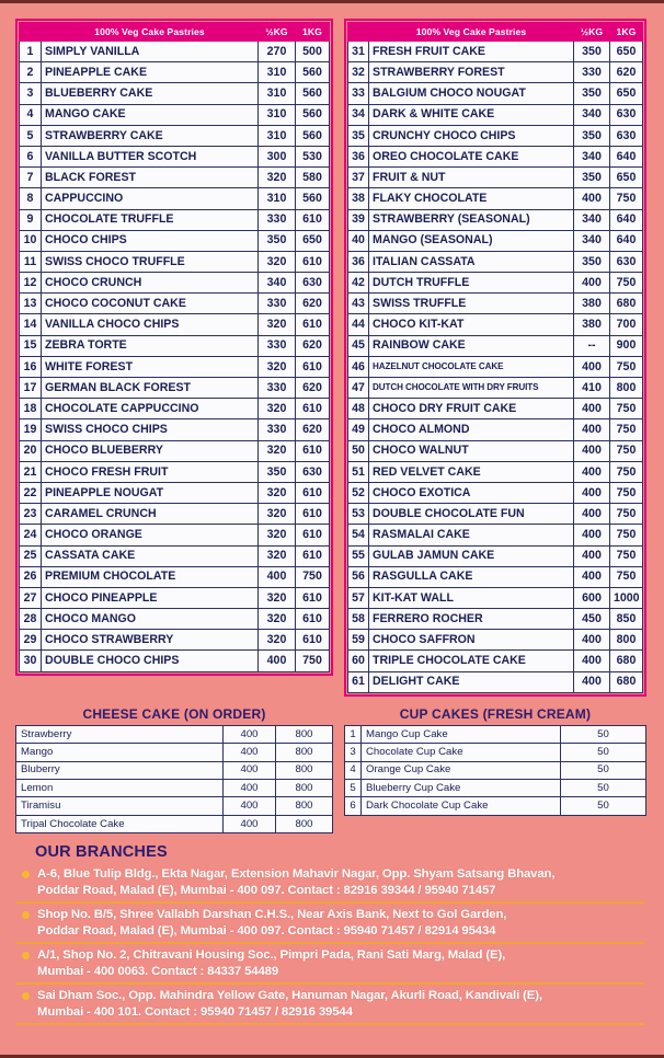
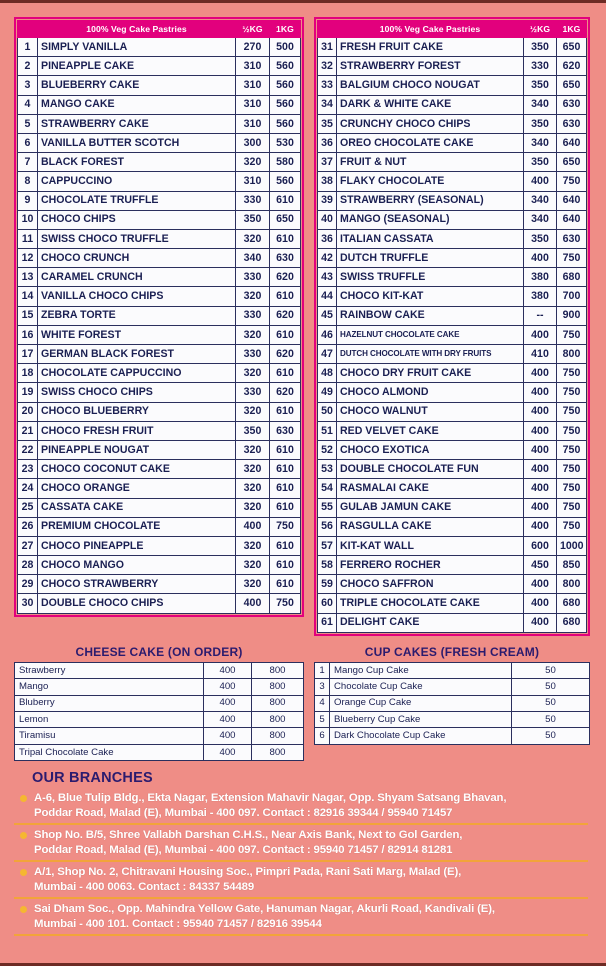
  	100% Veg Cake Pastries	½KG	1KG
  1	SIMPLY VANILLA	270	500
  2	PINEAPPLE CAKE	310	560
  3	BLUEBERRY CAKE	310	560
  4	MANGO CAKE	310	560
  5	STRAWBERRY CAKE	310	560
  6	VANILLA BUTTER SCOTCH	300	530
  7	BLACK FOREST	320	580
  8	CAPPUCCINO	310	560
  9	CHOCOLATE TRUFFLE	330	610
  10	CHOCO CHIPS	350	650
  11	SWISS CHOCO TRUFFLE	320	610
  12	CHOCO CRUNCH	340	630
- 13	CHOCO COCONUT CAKE	330	620
+ 13	CARAMEL CRUNCH	330	620
  14	VANILLA CHOCO CHIPS	320	610
  15	ZEBRA TORTE	330	620
  16	WHITE FOREST	320	610
  17	GERMAN BLACK FOREST	330	620
  18	CHOCOLATE CAPPUCCINO	320	610
  19	SWISS CHOCO CHIPS	330	620
  20	CHOCO BLUEBERRY	320	610
  21	CHOCO FRESH FRUIT	350	630
  22	PINEAPPLE NOUGAT	320	610
- 23	CARAMEL CRUNCH	320	610
+ 23	CHOCO COCONUT CAKE	320	610
  24	CHOCO ORANGE	320	610
  25	CASSATA CAKE	320	610
  26	PREMIUM CHOCOLATE	400	750
  27	CHOCO PINEAPPLE	320	610
  28	CHOCO MANGO	320	610
  29	CHOCO STRAWBERRY	320	610
  30	DOUBLE CHOCO CHIPS	400	750
  	100% Veg Cake Pastries	½KG	1KG
  31	FRESH FRUIT CAKE	350	650
  32	STRAWBERRY FOREST	330	620
  33	BALGIUM CHOCO NOUGAT	350	650
  34	DARK & WHITE CAKE	340	630
  35	CRUNCHY CHOCO CHIPS	350	630
  36	OREO CHOCOLATE CAKE	340	640
  37	FRUIT & NUT	350	650
  38	FLAKY CHOCOLATE	400	750
  39	STRAWBERRY (SEASONAL)	340	640
  40	MANGO (SEASONAL)	340	640
  36	ITALIAN CASSATA	350	630
  42	DUTCH TRUFFLE	400	750
  43	SWISS TRUFFLE	380	680
  44	CHOCO KIT-KAT	380	700
  45	RAINBOW CAKE	--	900
  46	HAZELNUT CHOCOLATE CAKE	400	750
  47	DUTCH CHOCOLATE WITH DRY FRUITS	410	800
  48	CHOCO DRY FRUIT CAKE	400	750
  49	CHOCO ALMOND	400	750
  50	CHOCO WALNUT	400	750
  51	RED VELVET CAKE	400	750
  52	CHOCO EXOTICA	400	750
  53	DOUBLE CHOCOLATE FUN	400	750
  54	RASMALAI CAKE	400	750
  55	GULAB JAMUN CAKE	400	750
  56	RASGULLA CAKE	400	750
  57	KIT-KAT WALL	600	1000
  58	FERRERO ROCHER	450	850
  59	CHOCO SAFFRON	400	800
  60	TRIPLE CHOCOLATE CAKE	400	680
  61	DELIGHT CAKE	400	680
  CHEESE CAKE (ON ORDER)
  Strawberry	400	800
  Mango	400	800
  Bluberry	400	800
  Lemon	400	800
  Tiramisu	400	800
  Tripal Chocolate Cake	400	800
  CUP CAKES (FRESH CREAM)
  1	Mango Cup Cake	50
  3	Chocolate Cup Cake	50
  4	Orange Cup Cake	50
  5	Blueberry Cup Cake	50
  6	Dark Chocolate Cup Cake	50
  OUR BRANCHES
  A-6, Blue Tulip Bldg., Ekta Nagar, Extension Mahavir Nagar, Opp. Shyam Satsang Bhavan,
  Poddar Road, Malad (E), Mumbai - 400 097. Contact : 82916 39344 / 95940 71457
  Shop No. B/5, Shree Vallabh Darshan C.H.S., Near Axis Bank, Next to Gol Garden,
- Poddar Road, Malad (E), Mumbai - 400 097. Contact : 95940 71457 / 82914 95434
+ Poddar Road, Malad (E), Mumbai - 400 097. Contact : 95940 71457 / 82914 81281
  A/1, Shop No. 2, Chitravani Housing Soc., Pimpri Pada, Rani Sati Marg, Malad (E),
  Mumbai - 400 0063. Contact : 84337 54489
  Sai Dham Soc., Opp. Mahindra Yellow Gate, Hanuman Nagar, Akurli Road, Kandivali (E),
  Mumbai - 400 101. Contact : 95940 71457 / 82916 39544
